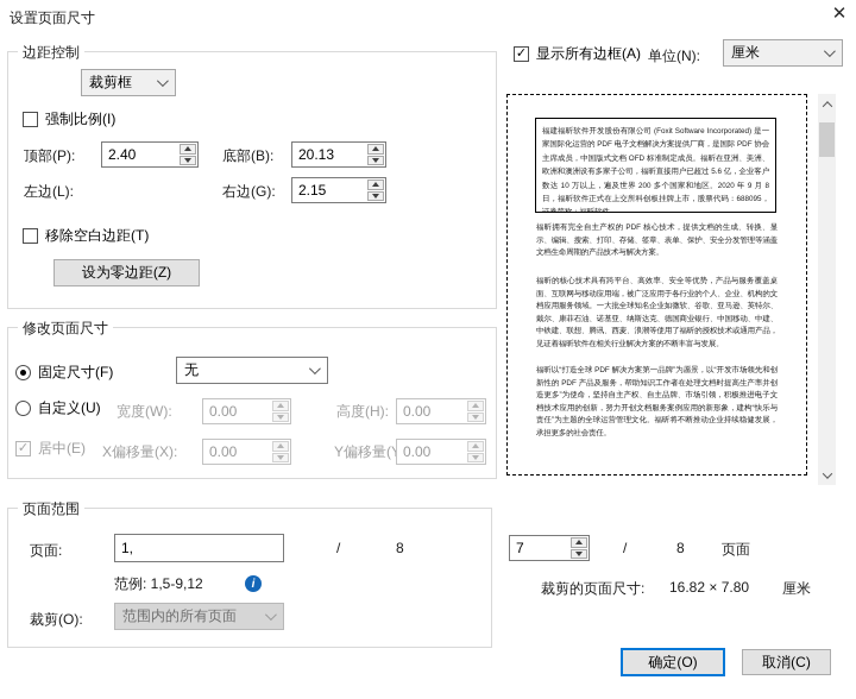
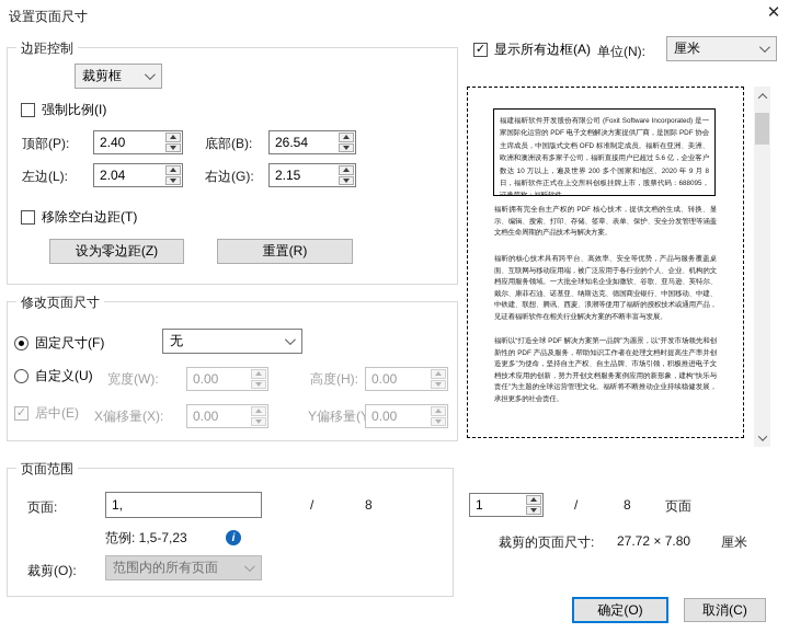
  设置页面尺寸
  ✕
  边距控制
  裁剪框
  强制比例(I)
  顶部(P):
  2.40
  底部(B):
- 20.13
+ 26.54
  左边(L):
+ 2.04
  右边(G):
  2.15
  移除空白边距(T)
  设为零边距(Z)
+ 重置(R)
  修改页面尺寸
  固定尺寸(F)
  无
  自定义(U)
  宽度(W):
  0.00
  高度(H):
  0.00
  ✓
  居中(E)
  X偏移量(X):
  0.00
  0.00
  页面范围
  页面:
  1,
  /
  8
- 范例: 1,5-9,12
+ 范例: 1,5-7,23
  i
  裁剪(O):
  范围内的所有页面
  ✓
  显示所有边框(A)
  单位(N):
  厘米
- 7
+ 1
  /
  8
  页面
  裁剪的页面尺寸:
- 16.82 × 7.80
+ 27.72 × 7.80
  厘米
  确定(O)
  取消(C)
